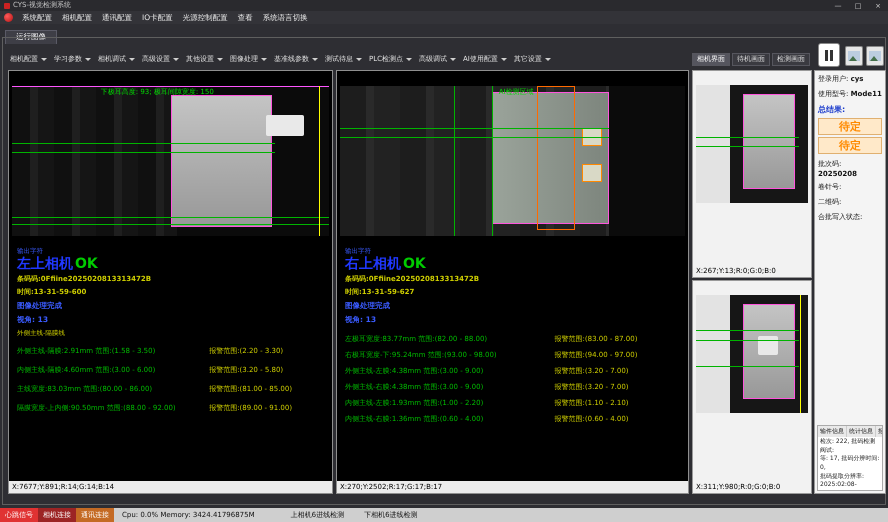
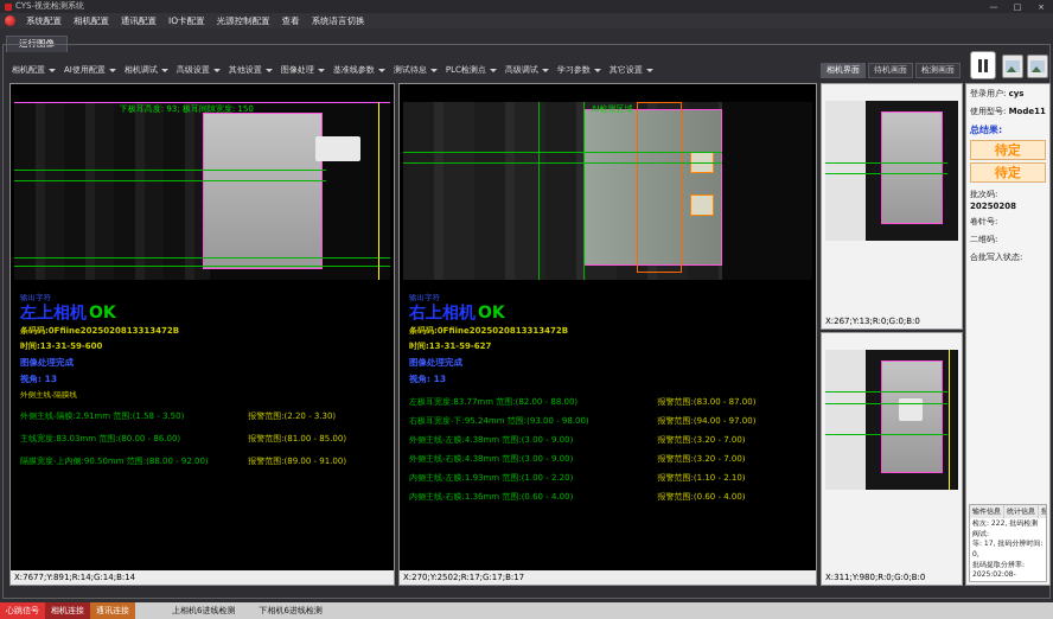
  CYS-视觉检测系统
  —
  □
  ×
  系统配置
  相机配置
  通讯配置
  IO卡配置
  光源控制配置
  查看
  系统语言切换
  运行图像
  相机配置
- 学习参数
+ AI使用配置
  相机调试
  高级设置
  其他设置
  图像处理
  基准线参数
  测试待息
  PLC检测点
  高级调试
- AI使用配置
+ 学习参数
  其它设置
  相机界面
  待机画面
  检测画面
  下极耳高度: 93; 极耳间隙宽度: 150
  输出字符
  左上相机 OK
  条码码:0Ffiine2025020813313472B
  时间:13-31-59-600
  图像处理完成
  视角: 13
  外侧主线-隔膜线
  外侧主线-隔膜:2.91mm 范围:(1.58 - 3.50)
  报警范围:(2.20 - 3.30)
- 内侧主线-隔膜:4.60mm 范围:(3.00 - 6.00)
- 报警范围:(3.20 - 5.80)
  主线宽度:83.03mm 范围:(80.00 - 86.00)
  报警范围:(81.00 - 85.00)
  隔膜宽度-上内侧:90.50mm 范围:(88.00 - 92.00)
  报警范围:(89.00 - 91.00)
  X:7677;Y:891;R:14;G:14;B:14
  AI检测区域
  输出字符
  右上相机 OK
  条码码:0Ffiine2025020813313472B
  时间:13-31-59-627
  图像处理完成
  视角: 13
  左极耳宽度:83.77mm 范围:(82.00 - 88.00)
  报警范围:(83.00 - 87.00)
  右极耳宽度-下:95.24mm 范围:(93.00 - 98.00)
  报警范围:(94.00 - 97.00)
  外侧主线-左膜:4.38mm 范围:(3.00 - 9.00)
  报警范围:(3.20 - 7.00)
  外侧主线-右膜:4.38mm 范围:(3.00 - 9.00)
  报警范围:(3.20 - 7.00)
  内侧主线-左膜:1.93mm 范围:(1.00 - 2.20)
  报警范围:(1.10 - 2.10)
  内侧主线-右膜:1.36mm 范围:(0.60 - 4.00)
  报警范围:(0.60 - 4.00)
  X:270;Y:2502;R:17;G:17;B:17
  X:267;Y:13;R:0;G:0;B:0
  X:311;Y:980;R:0;G:0;B:0
  登录用户: cys
  使用型号: Mode11
  总结果:
  待定
  待定
  批次码: 20250208
  卷针号:
  二维码:
  合批写入状态:
  心跳信号
  相机连接
  通讯连接
- Cpu: 0.0% Memory: 3424.41796875M
  上相机6进线检测
  下相机6进线检测
